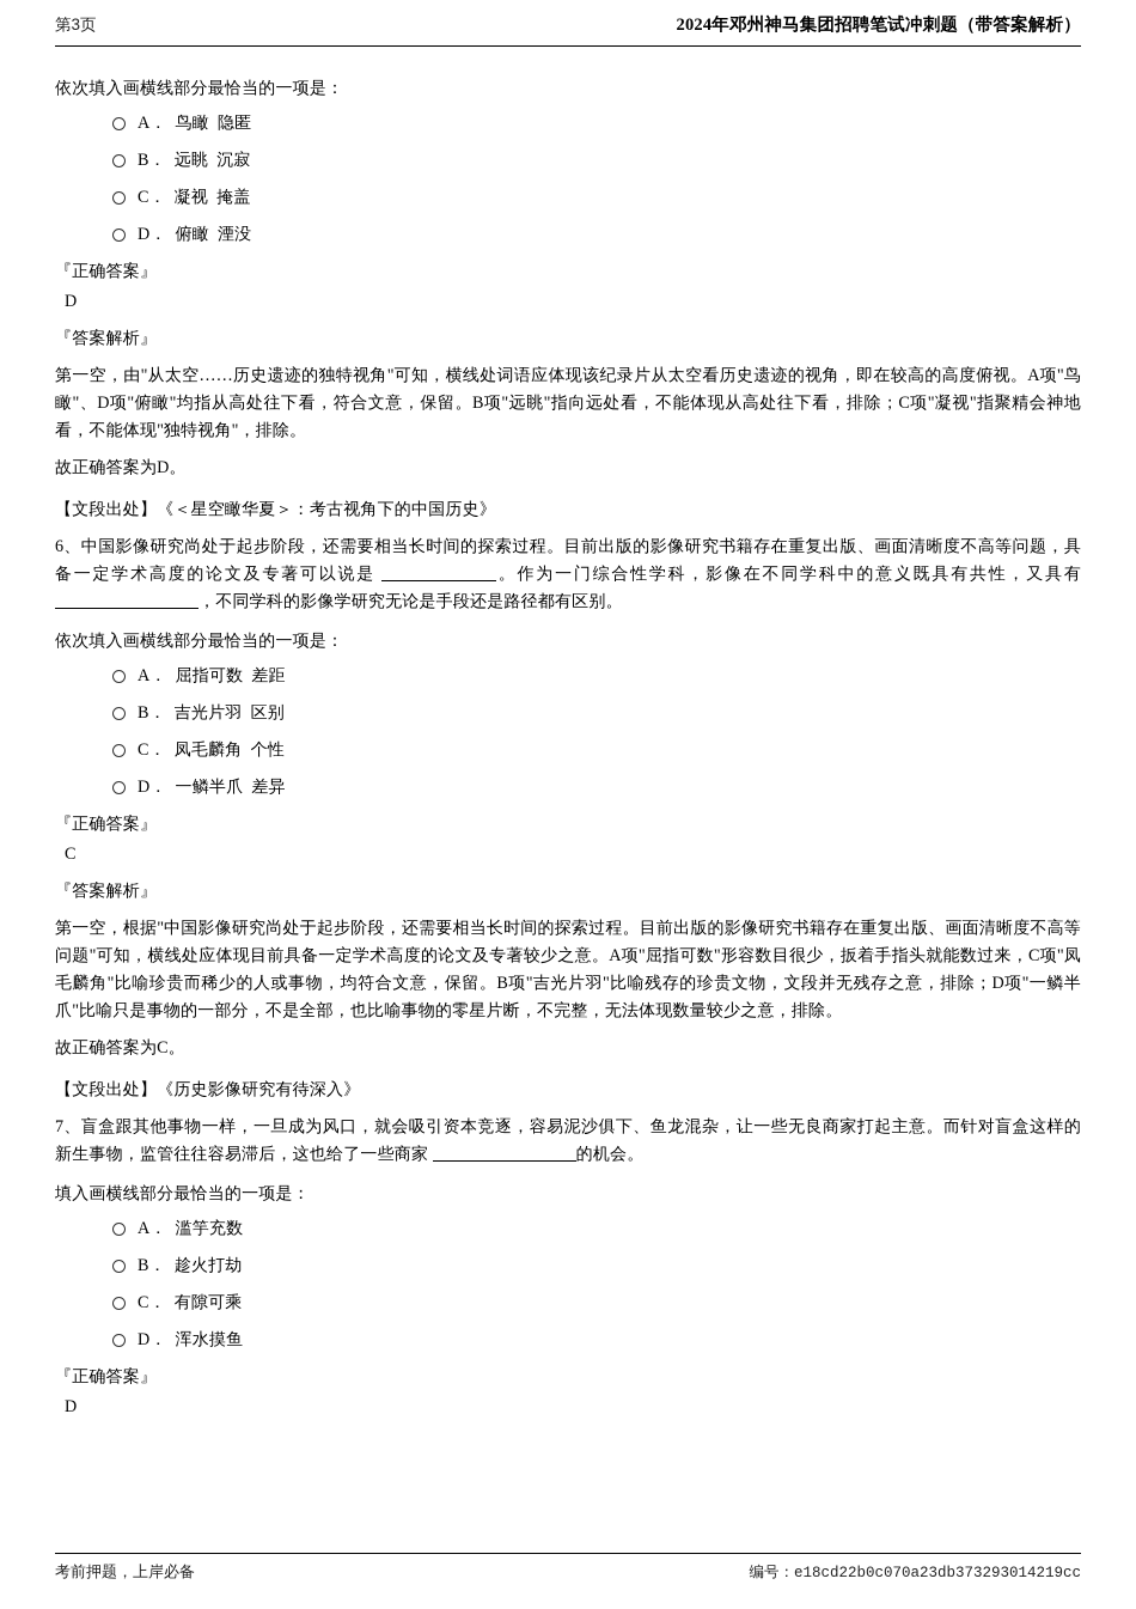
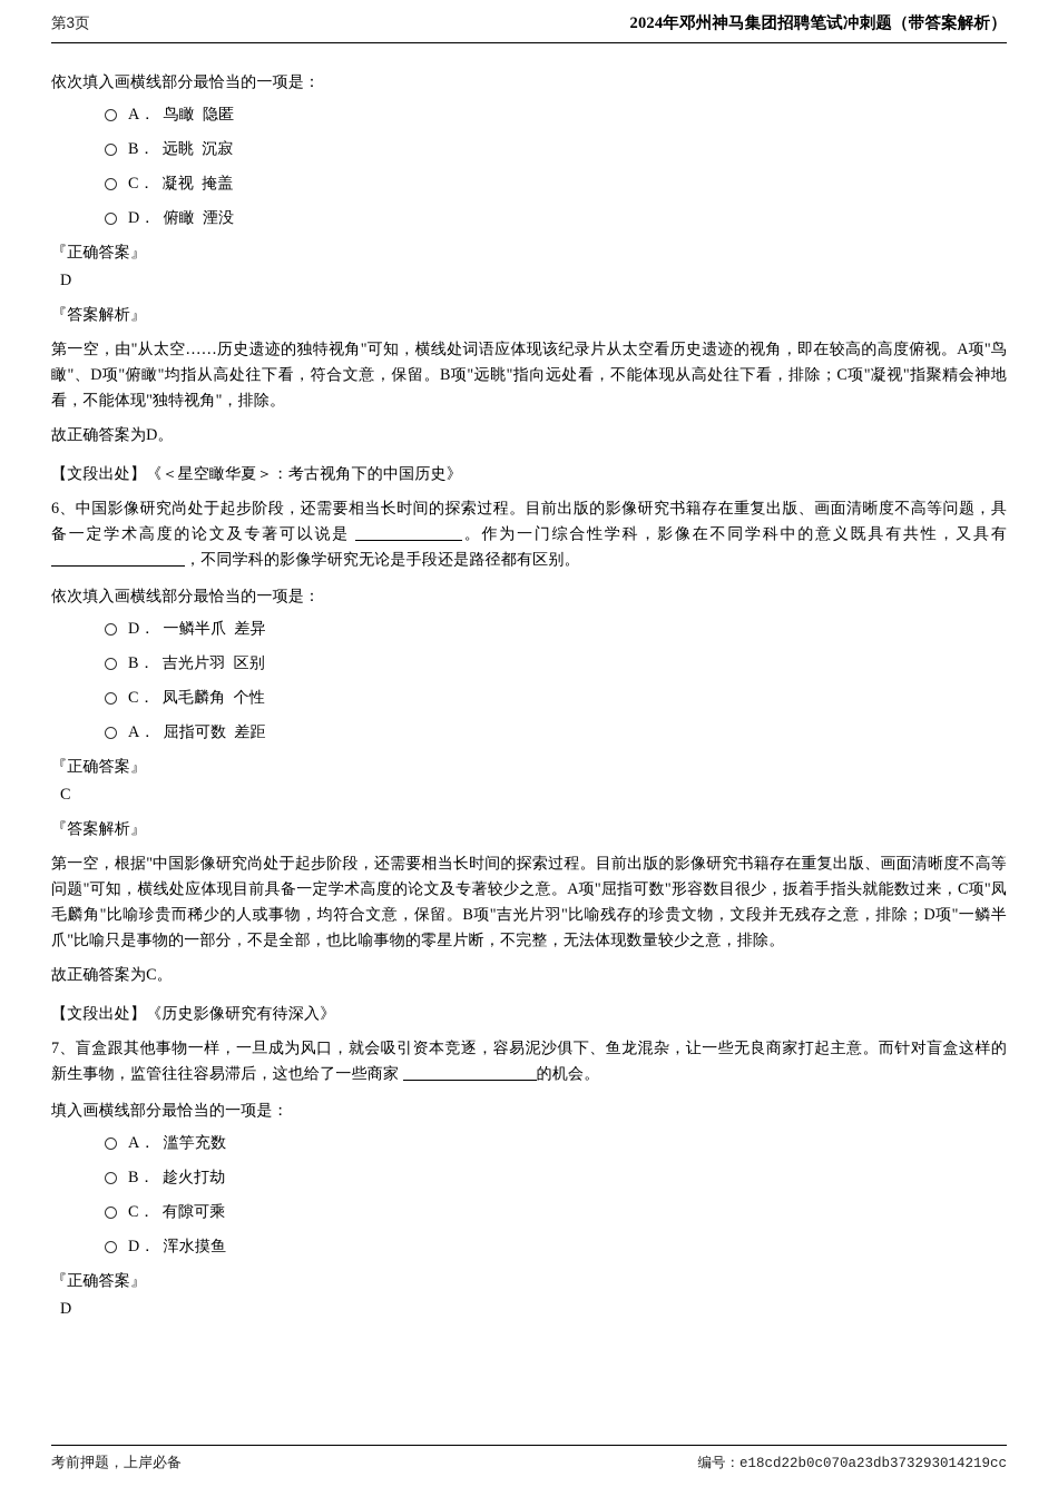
  第3页
  2024年邓州神马集团招聘笔试冲刺题（带答案解析）
  依次填入画横线部分最恰当的一项是：
  A． 鸟瞰 隐匿
  B． 远眺 沉寂
  C． 凝视 掩盖
  D． 俯瞰 湮没
  『正确答案』
  D
  『答案解析』
  第一空，由"从太空……历史遗迹的独特视角"可知，横线处词语应体现该纪录片从太空看历史遗迹的视角，即在较高的高度俯视。A项"鸟瞰"、D项"俯瞰"均指从高处往下看，符合文意，保留。B项"远眺"指向远处看，不能体现从高处往下看，排除；C项"凝视"指聚精会神地看，不能体现"独特视角"，排除。
  故正确答案为D。
  【文段出处】《＜星空瞰华夏＞：考古视角下的中国历史》
  6、中国影像研究尚处于起步阶段，还需要相当长时间的探索过程。目前出版的影像研究书籍存在重复出版、画面清晰度不高等问题，具备一定学术高度的论文及专著可以说是 。作为一门综合性学科，影像在不同学科中的意义既具有共性，又具有 ，不同学科的影像学研究无论是手段还是路径都有区别。
  依次填入画横线部分最恰当的一项是：
- A． 屈指可数 差距
+ D． 一鳞半爪 差异
  B． 吉光片羽 区别
  C． 凤毛麟角 个性
- D． 一鳞半爪 差异
+ A． 屈指可数 差距
  『正确答案』
  C
  『答案解析』
  第一空，根据"中国影像研究尚处于起步阶段，还需要相当长时间的探索过程。目前出版的影像研究书籍存在重复出版、画面清晰度不高等问题"可知，横线处应体现目前具备一定学术高度的论文及专著较少之意。A项"屈指可数"形容数目很少，扳着手指头就能数过来，C项"凤毛麟角"比喻珍贵而稀少的人或事物，均符合文意，保留。B项"吉光片羽"比喻残存的珍贵文物，文段并无残存之意，排除；D项"一鳞半爪"比喻只是事物的一部分，不是全部，也比喻事物的零星片断，不完整，无法体现数量较少之意，排除。
  故正确答案为C。
  【文段出处】《历史影像研究有待深入》
  7、盲盒跟其他事物一样，一旦成为风口，就会吸引资本竞逐，容易泥沙俱下、鱼龙混杂，让一些无良商家打起主意。而针对盲盒这样的新生事物，监管往往容易滞后，这也给了一些商家 的机会。
  填入画横线部分最恰当的一项是：
  A． 滥竽充数
  B． 趁火打劫
  C． 有隙可乘
  D． 浑水摸鱼
  『正确答案』
  D
  考前押题，上岸必备
  编号：e18cd22b0c070a23db373293014219cc
